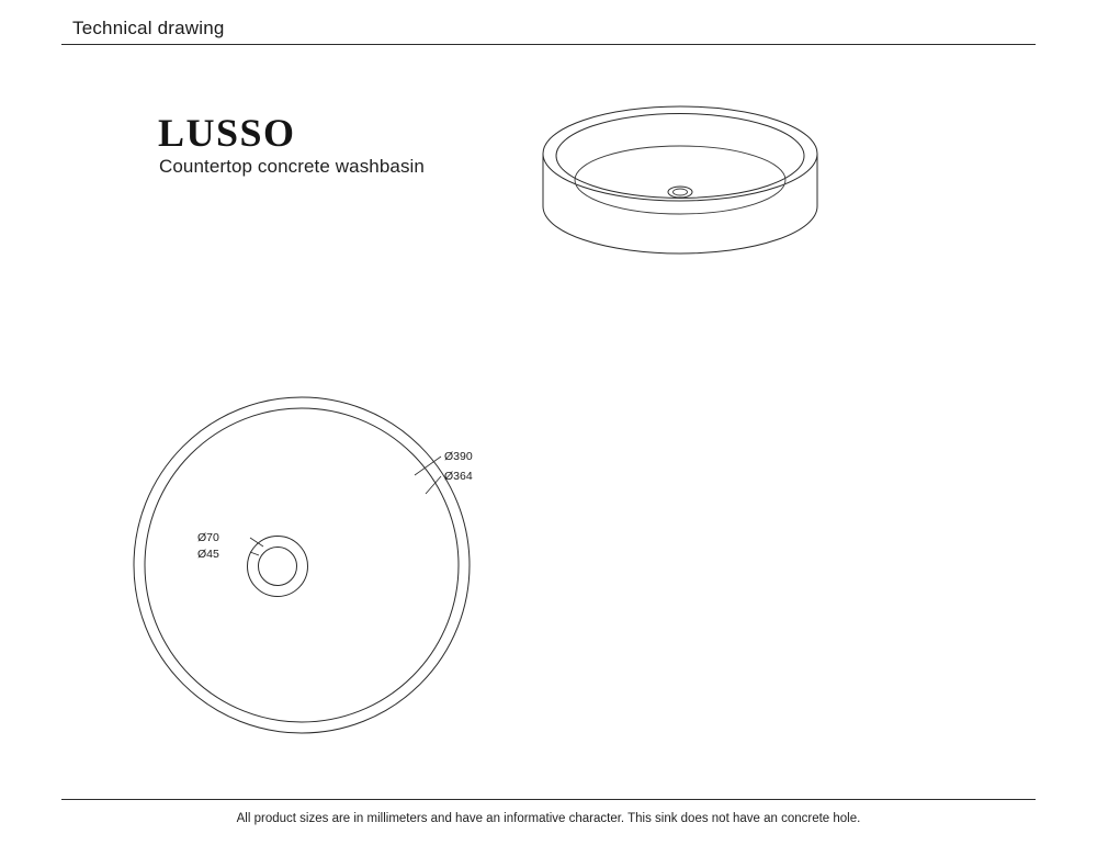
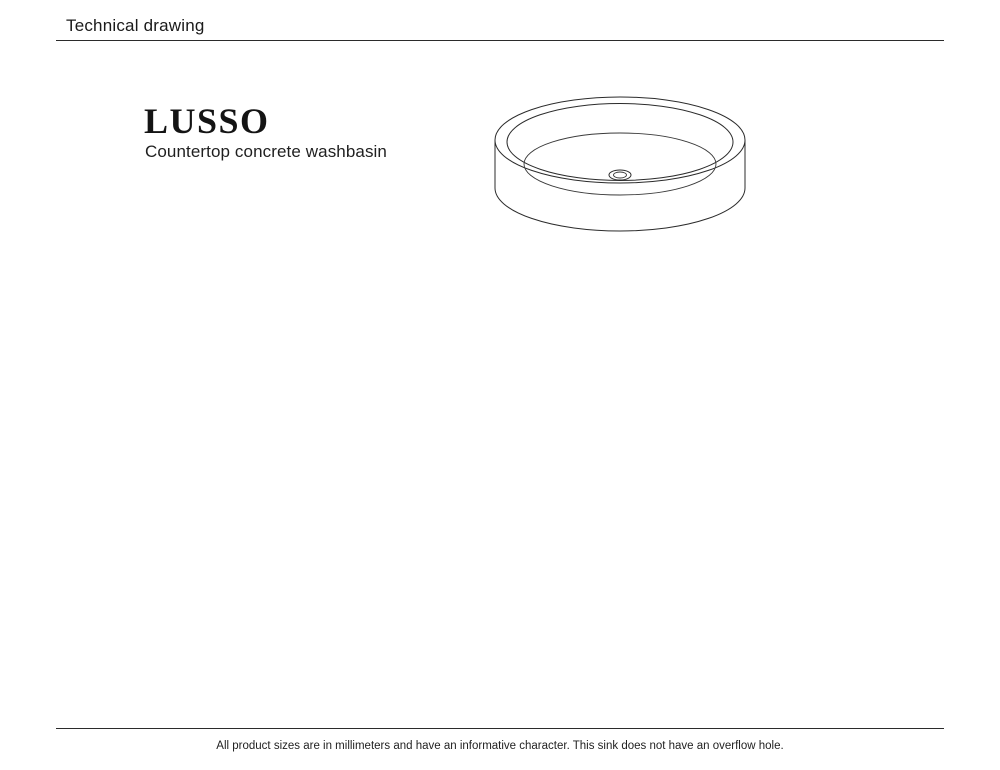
  Technical drawing
  LUSSO
  Countertop concrete washbasin
- Ø390
- Ø364
- Ø70
- Ø45
- All product sizes are in millimeters and have an informative character. This sink does not have an concrete hole.
+ All product sizes are in millimeters and have an informative character. This sink does not have an overflow hole.
